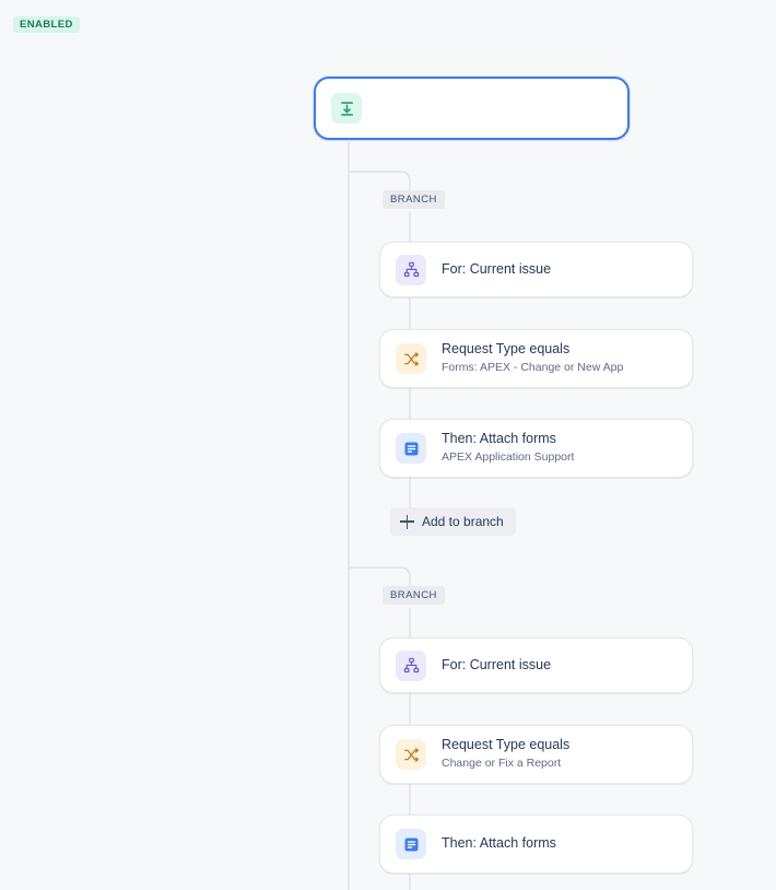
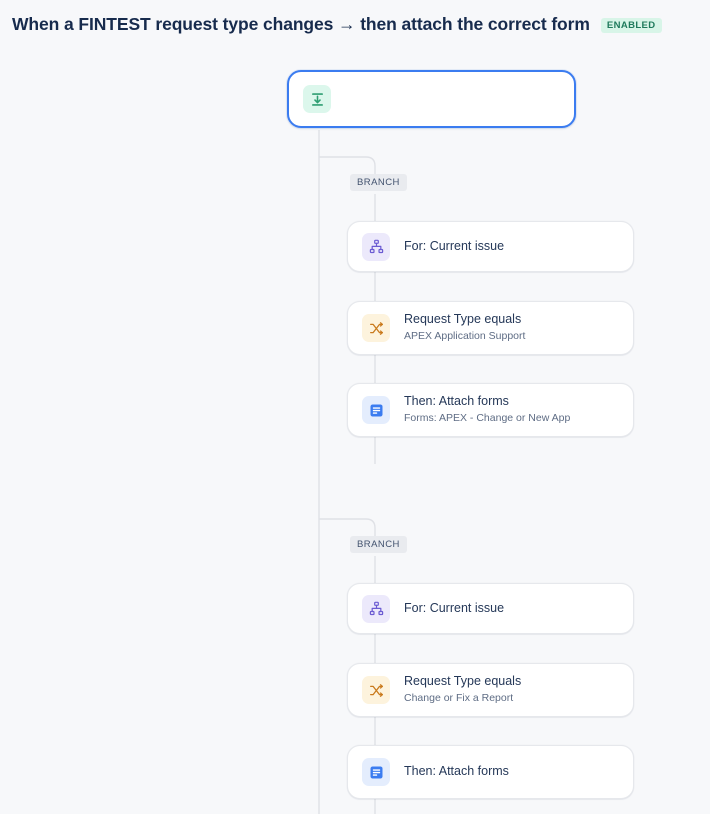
+ When a FINTEST request type changes → then attach the correct form
  ENABLED
  BRANCH
  For: Current issue
  Request Type equals
- Forms: APEX - Change or New App
+ APEX Application Support
  Then: Attach forms
- APEX Application Support
+ Forms: APEX - Change or New App
- Add to branch
  BRANCH
  For: Current issue
  Request Type equals
  Change or Fix a Report
  Then: Attach forms
